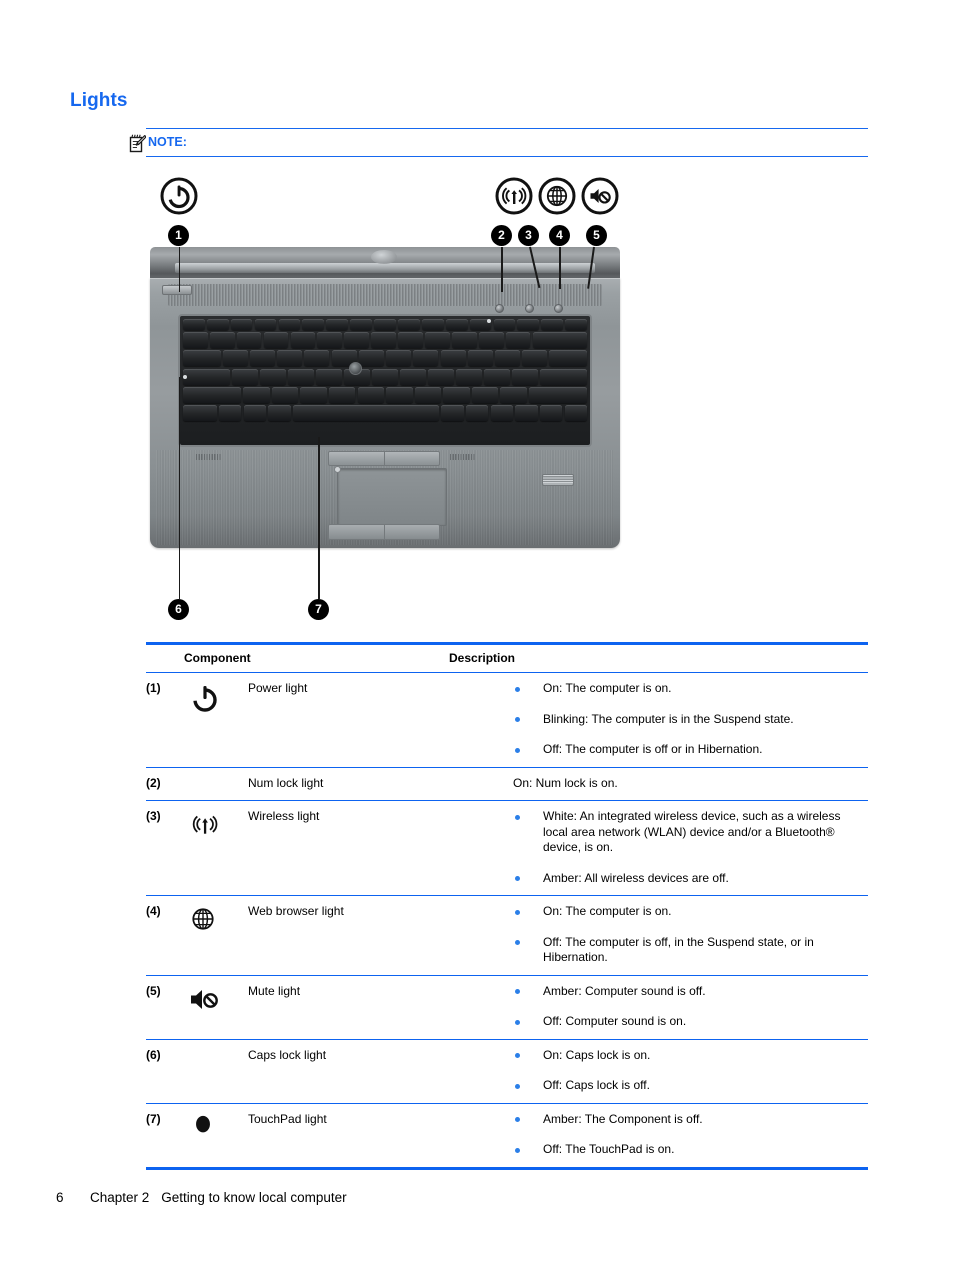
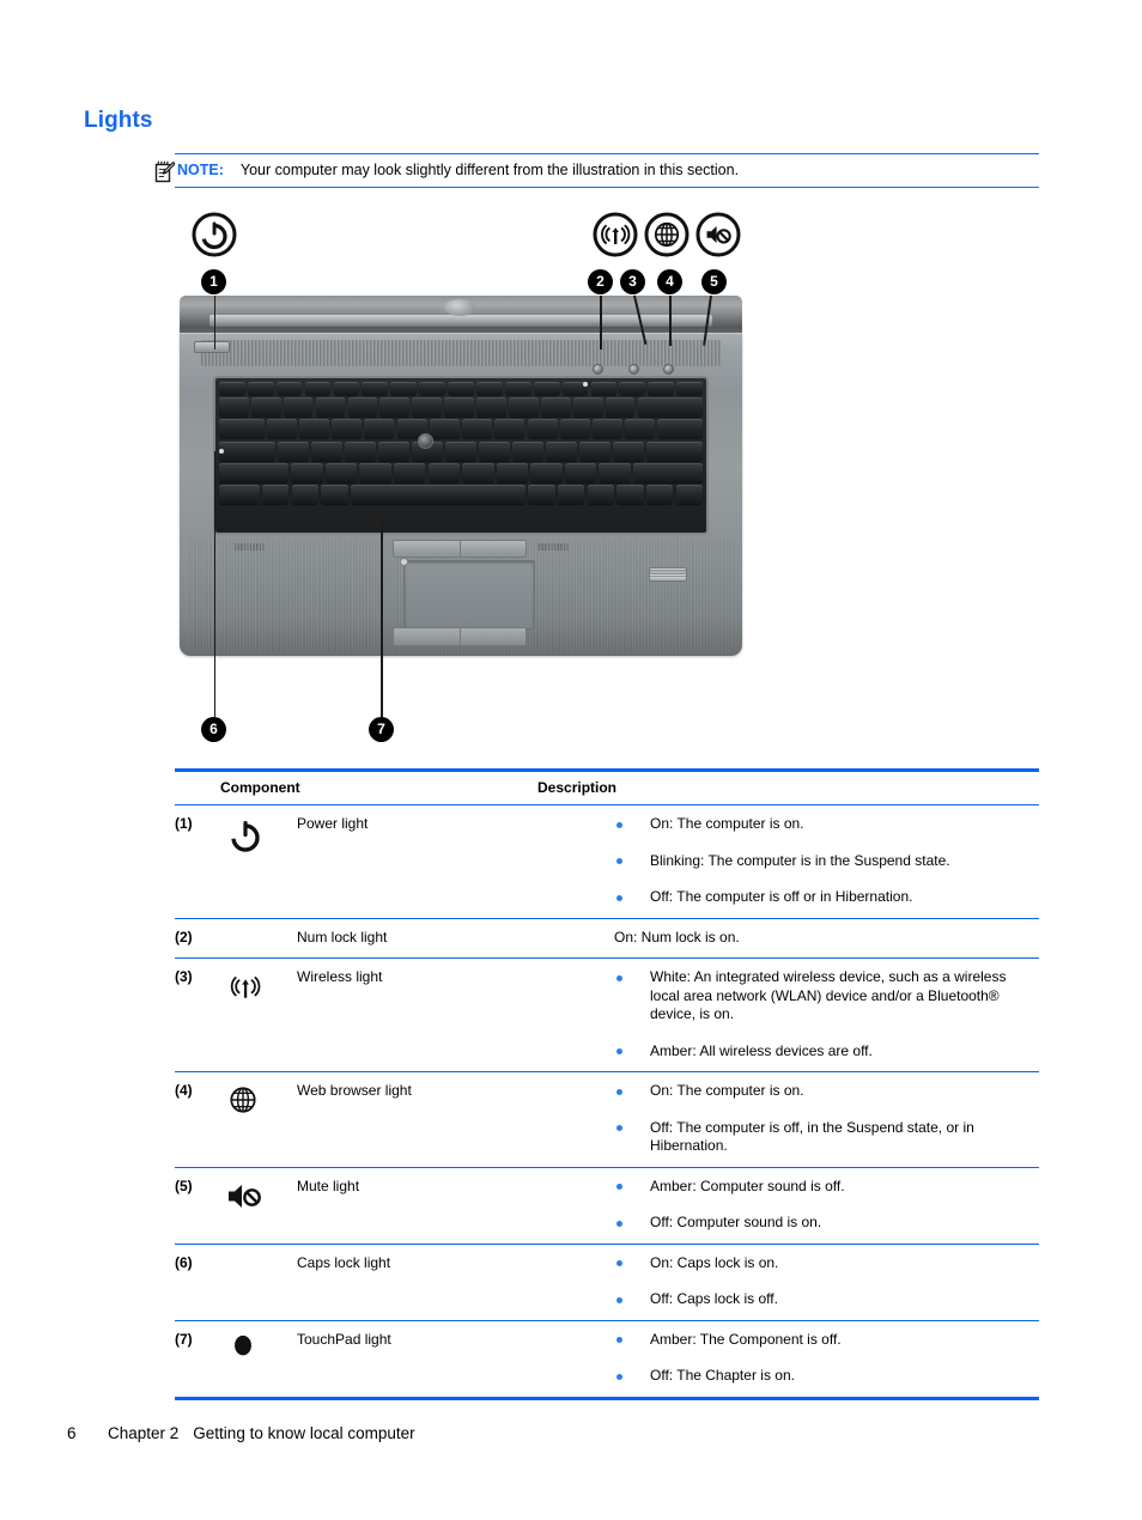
  Lights
  NOTE:
+ Your computer may look slightly different from the illustration in this section.
  1
  2
  3
  4
  5
  6
  7
  Component
  Description
  (1)
  Power light
  On: The computer is on.
  Blinking: The computer is in the Suspend state.
  Off: The computer is off or in Hibernation.
  (2)
  Num lock light
  On: Num lock is on.
  (3)
  Wireless light
  White: An integrated wireless device, such as a wireless local area network (WLAN) device and/or a Bluetooth® device, is on.
  Amber: All wireless devices are off.
  (4)
  Web browser light
  On: The computer is on.
  Off: The computer is off, in the Suspend state, or in Hibernation.
  (5)
  Mute light
  Amber: Computer sound is off.
  Off: Computer sound is on.
  (6)
  Caps lock light
  On: Caps lock is on.
  Off: Caps lock is off.
  (7)
  TouchPad light
  Amber: The Component is off.
- Off: The TouchPad is on.
+ Off: The Chapter is on.
  6
  Chapter 2
  Getting to know local computer
